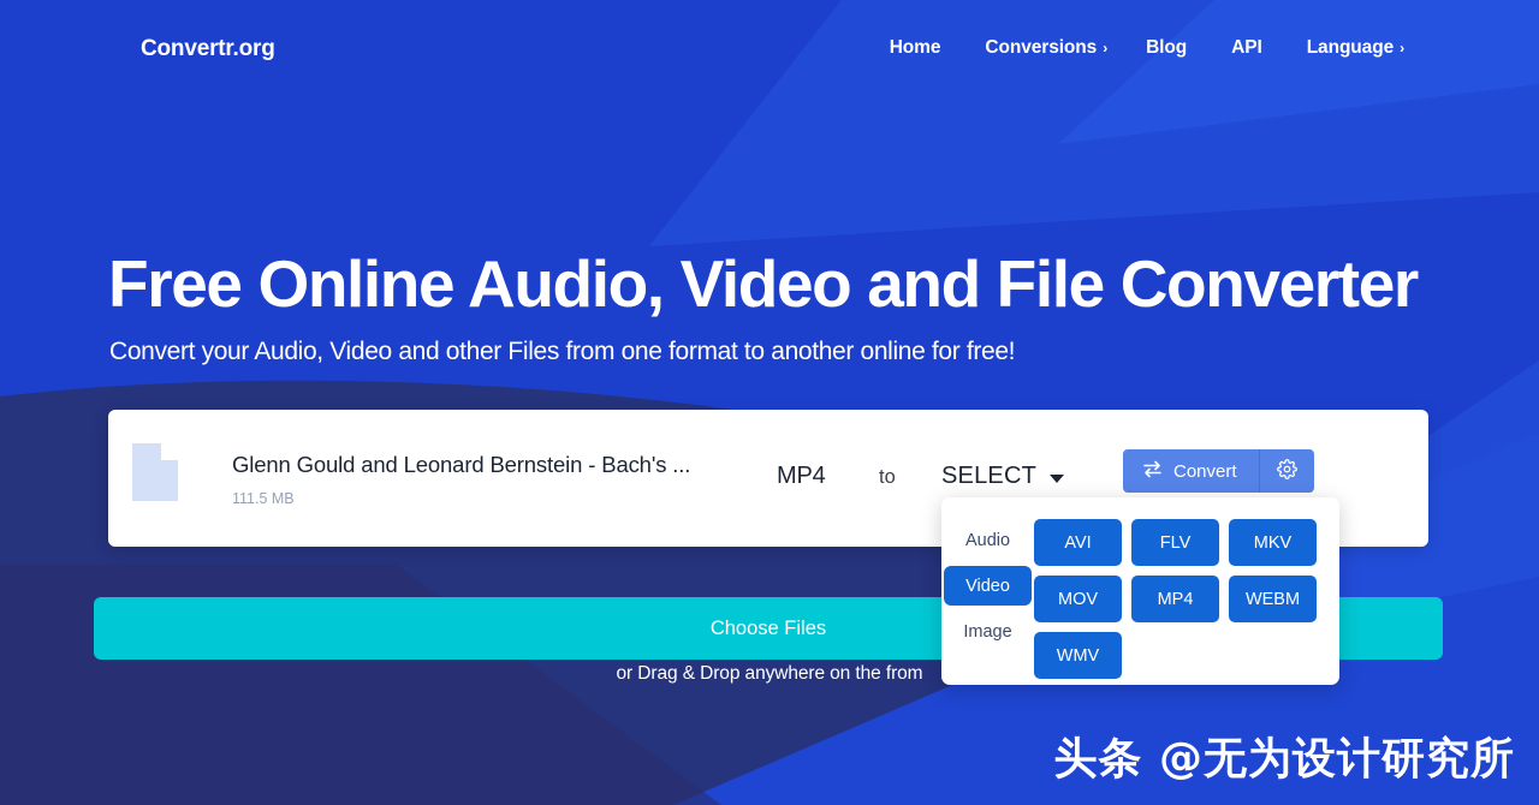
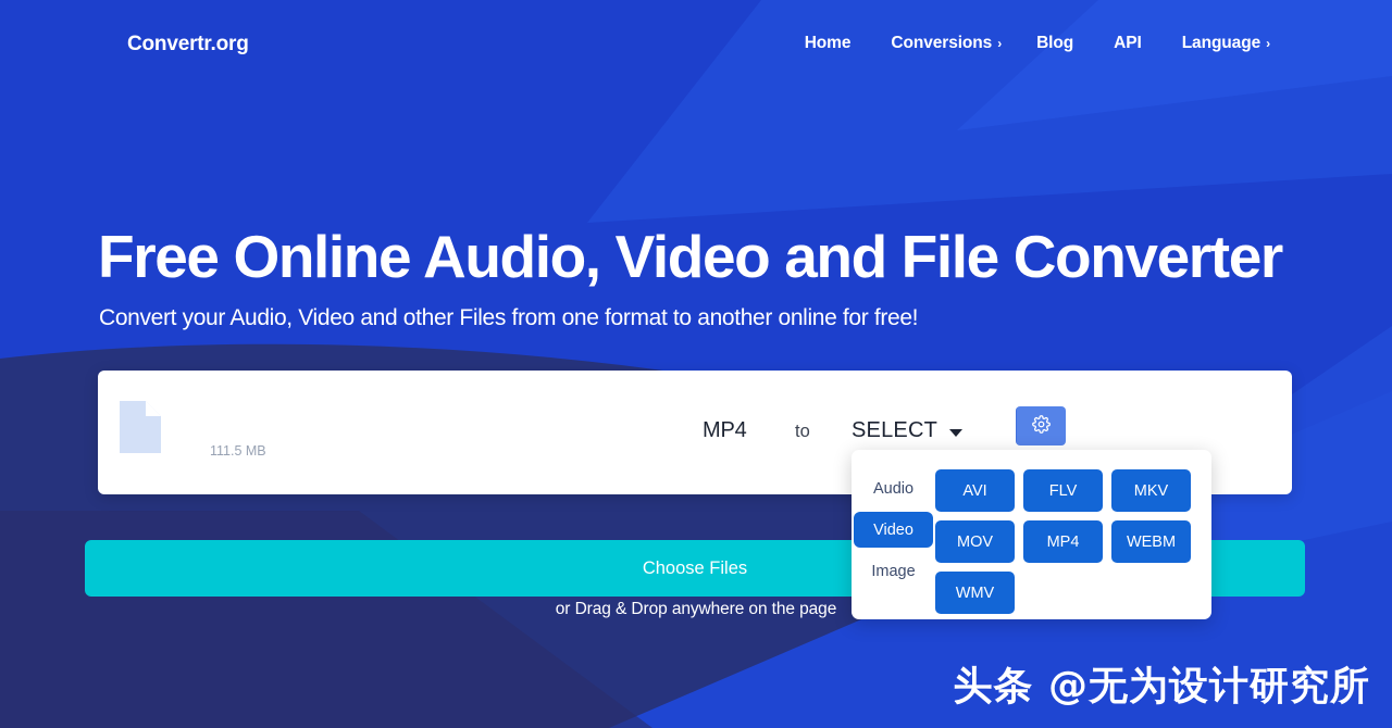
  Convertr.org
  Home
  Conversions
  ›
  Blog
  API
  Language
  ›
  Free Online Audio, Video and File Converter
  Convert your Audio, Video and other Files from one format to another online for free!
- Glenn Gould and Leonard Bernstein - Bach's ...
  111.5 MB
  MP4
  to
  SELECT
- Convert
  Audio
  Video
  Image
  AVI
  FLV
  MKV
  MOV
  MP4
  WEBM
  WMV
  Choose Files
- or Drag & Drop anywhere on the from
+ or Drag & Drop anywhere on the page
  头条 @无为设计研究所
